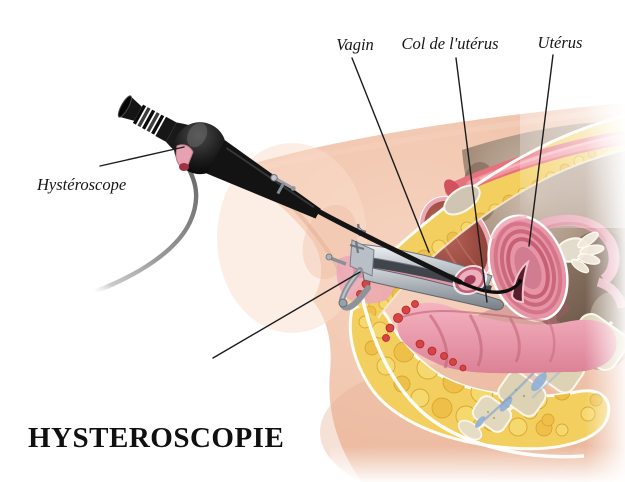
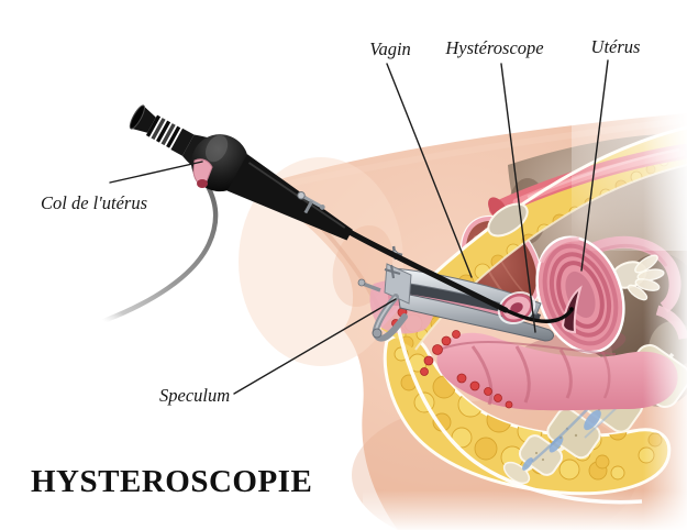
  Vagin
- Col de l'utérus
+ Hystéroscope
  Utérus
- Hystéroscope
+ Col de l'utérus
+ Speculum
  HYSTEROSCOPIE
